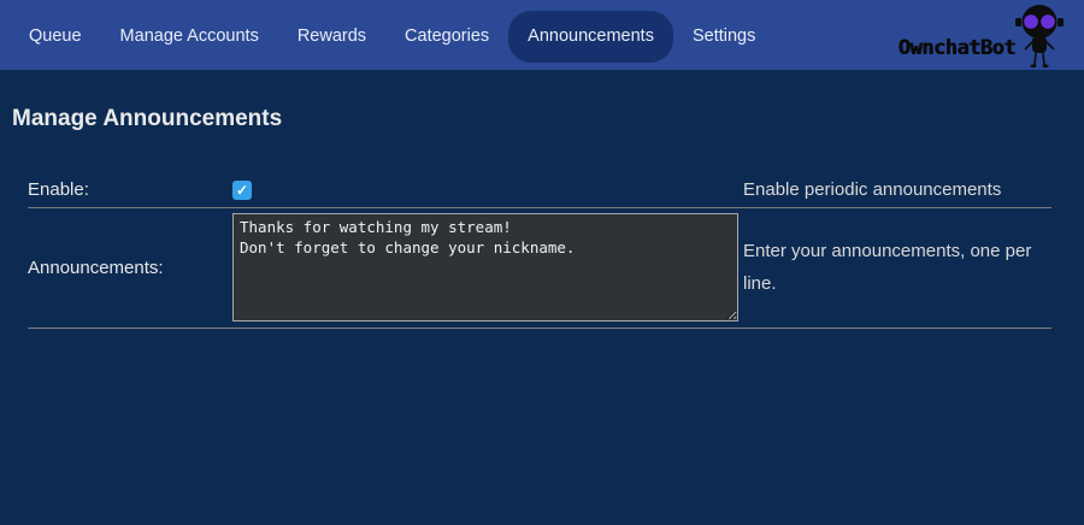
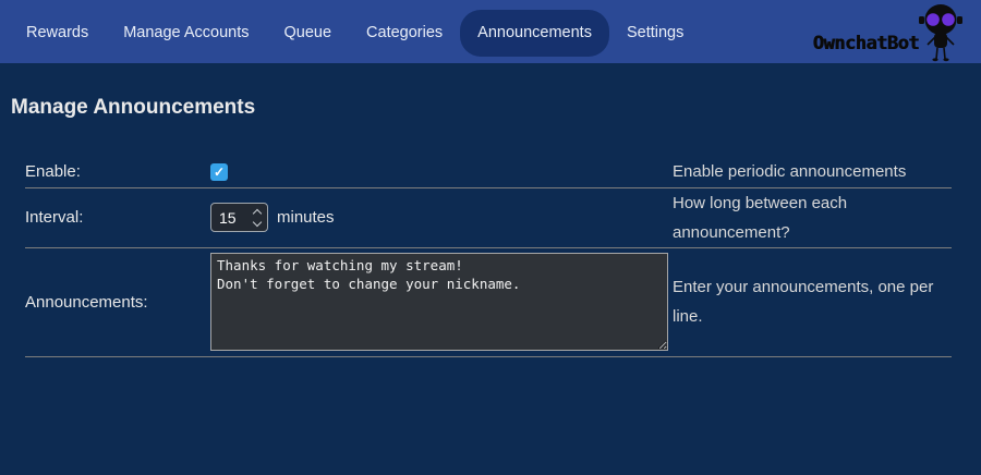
- Queue
+ Rewards
  Manage Accounts
- Rewards
+ Queue
  Categories
  Announcements
  Settings
  OwnchatBot
  Manage Announcements
  Enable:	✓	Enable periodic announcements
+ Interval:	15 minutes	How long between each announcement?
  Announcements:	Thanks for watching my stream! Don't forget to change your nickname.	Enter your announcements, one per line.
